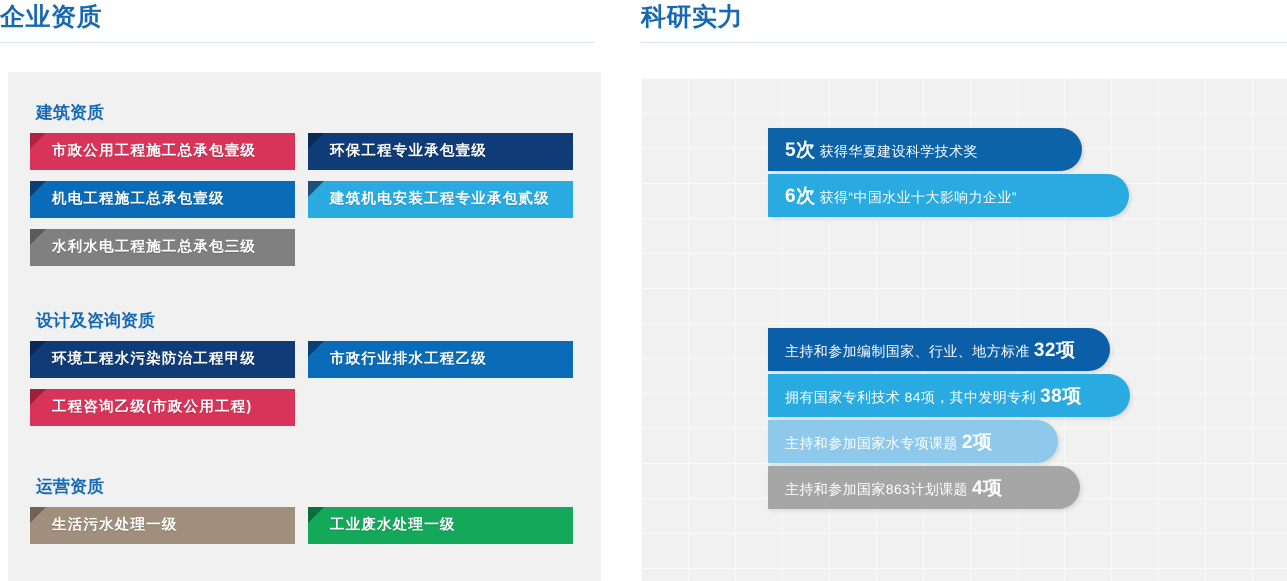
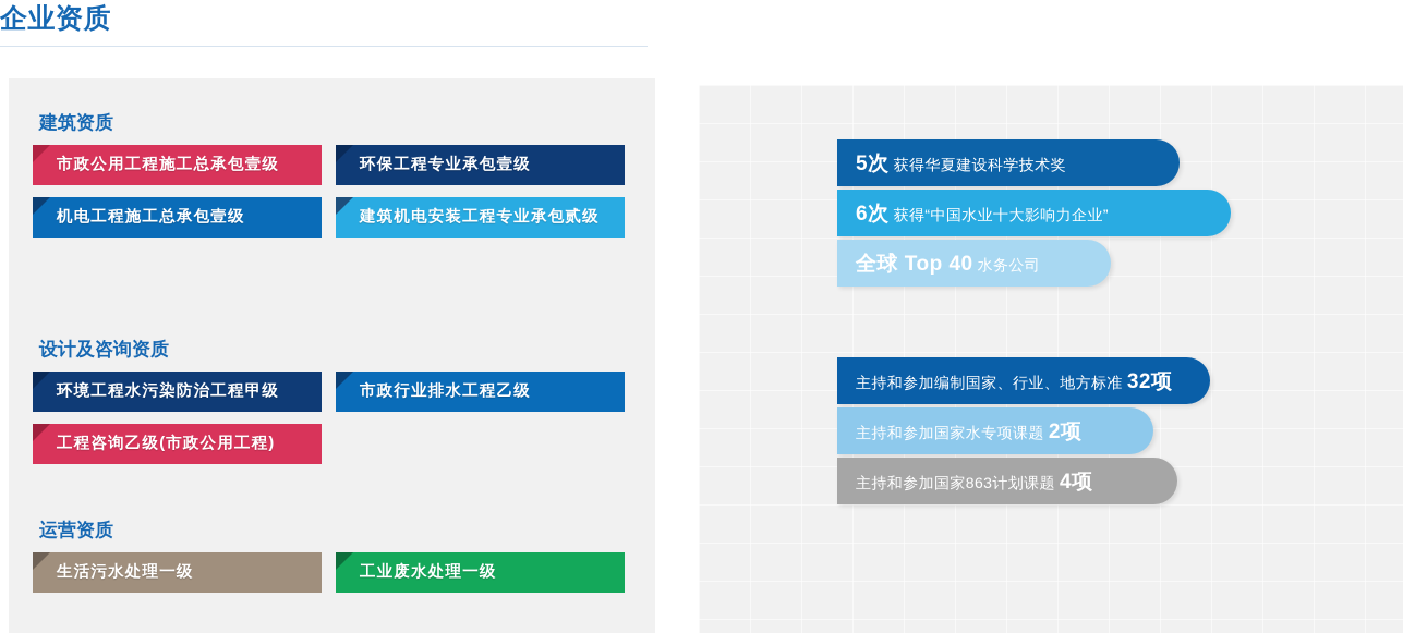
  企业资质
- 科研实力
  建筑资质
  市政公用工程施工总承包壹级
  环保工程专业承包壹级
  机电工程施工总承包壹级
  建筑机电安装工程专业承包贰级
- 水利水电工程施工总承包三级
  设计及咨询资质
  环境工程水污染防治工程甲级
  市政行业排水工程乙级
  工程咨询乙级(市政公用工程)
  运营资质
  生活污水处理一级
  工业废水处理一级
  5次 获得华夏建设科学技术奖
  6次 获得“中国水业十大影响力企业”
+ 全球 Top 40 水务公司
  主持和参加编制国家、行业、地方标准 32项
- 拥有国家专利技术 84项，其中发明专利 38项
  主持和参加国家水专项课题 2项
  主持和参加国家863计划课题 4项
